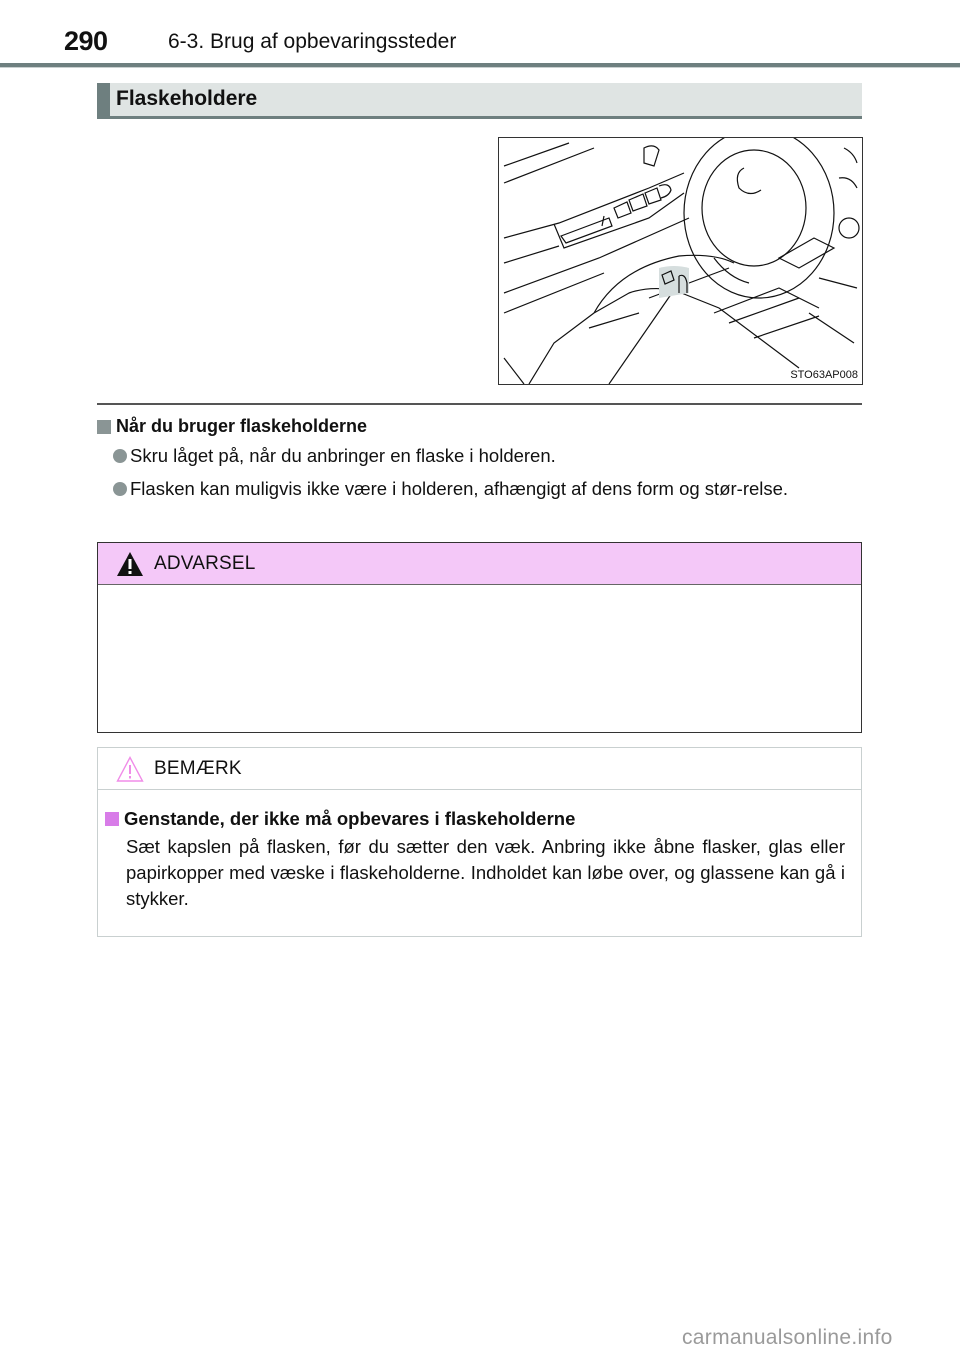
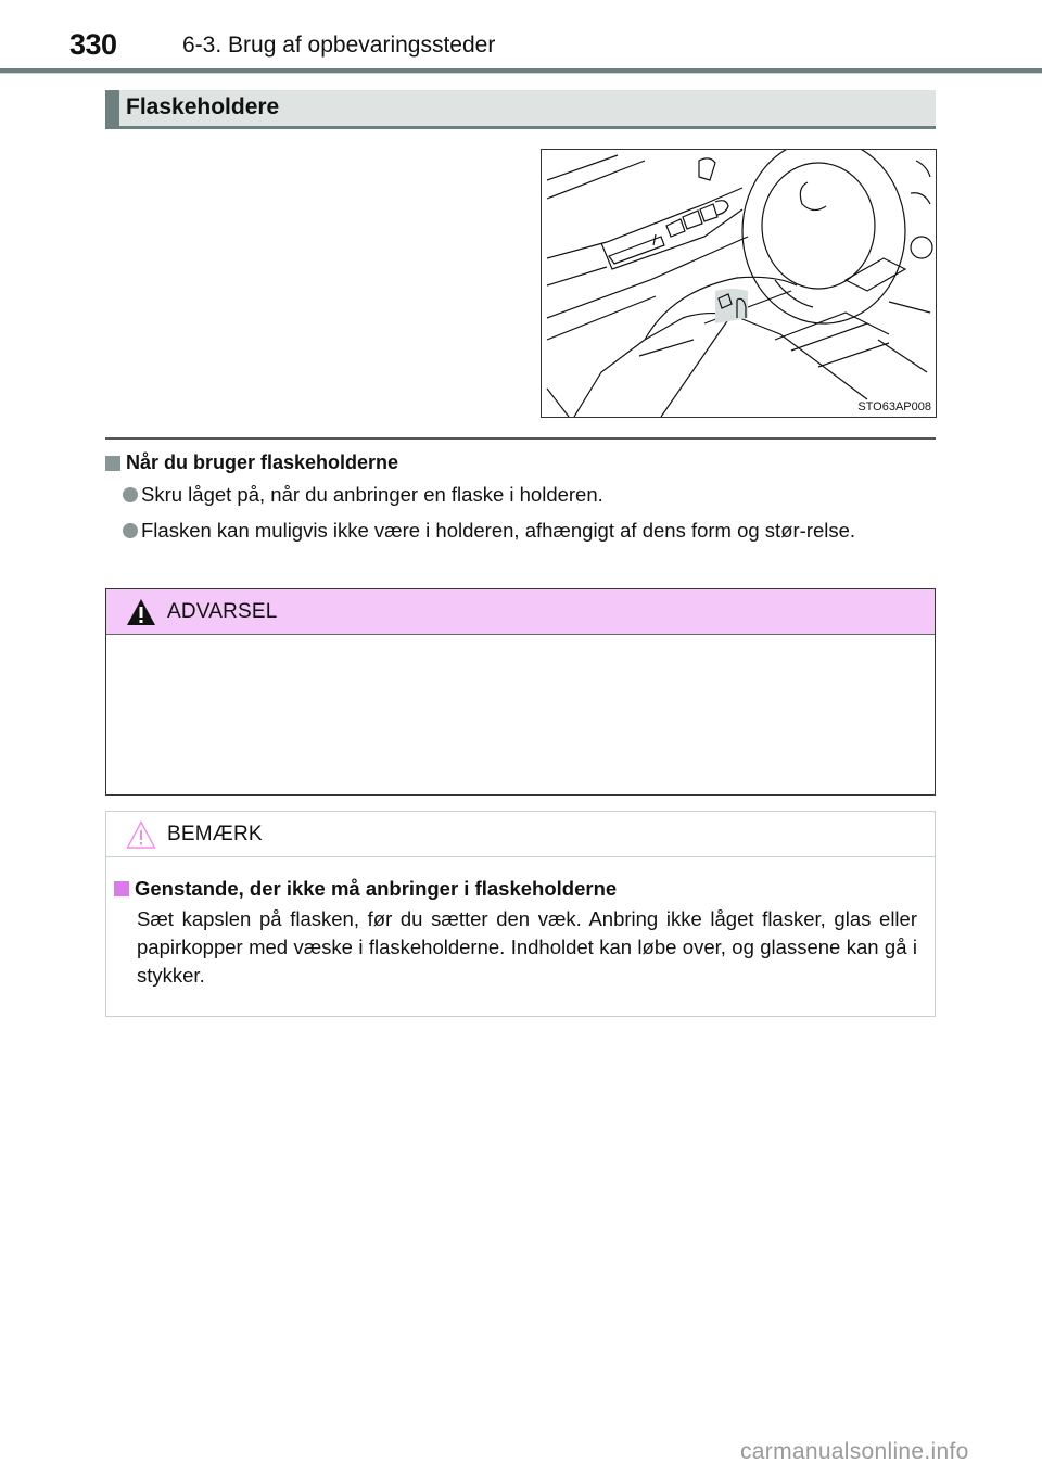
- 290
+ 330
  6-3. Brug af opbevaringssteder
  Flaskeholdere
  STO63AP008
  Når du bruger flaskeholderne
  Skru låget på, når du anbringer en flaske i holderen.
  Flasken kan muligvis ikke være i holderen, afhængigt af dens form og stør-relse.
  ADVARSEL
  BEMÆRK
- Genstande, der ikke må opbevares i flaskeholderne
+ Genstande, der ikke må anbringer i flaskeholderne
- Sæt kapslen på flasken, før du sætter den væk. Anbring ikke åbne flasker, glas eller papirkopper med væske i flaskeholderne. Indholdet kan løbe over, og glassene kan gå i stykker.
+ Sæt kapslen på flasken, før du sætter den væk. Anbring ikke låget flasker, glas eller papirkopper med væske i flaskeholderne. Indholdet kan løbe over, og glassene kan gå i stykker.
  carmanualsonline.info
